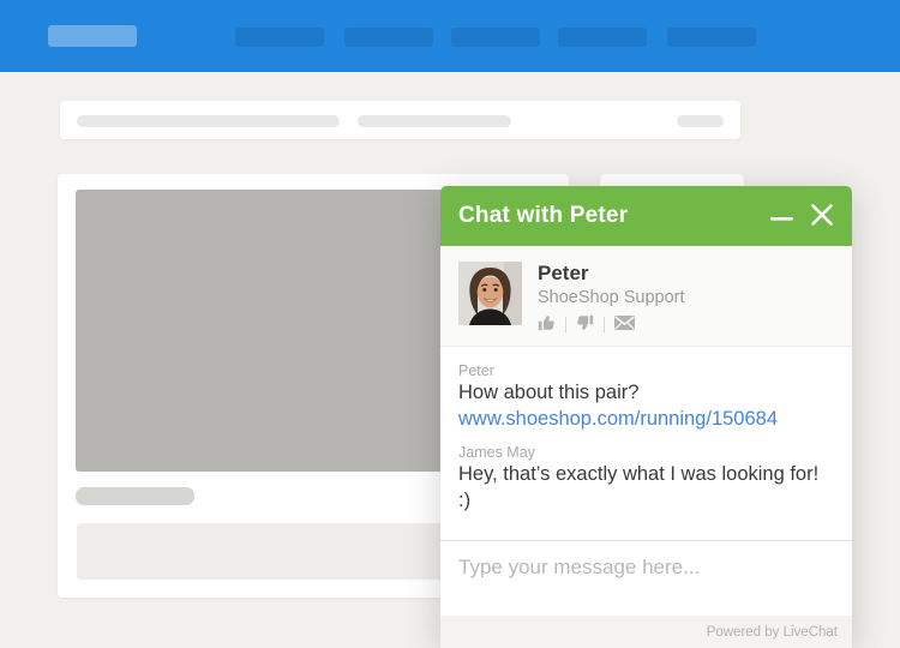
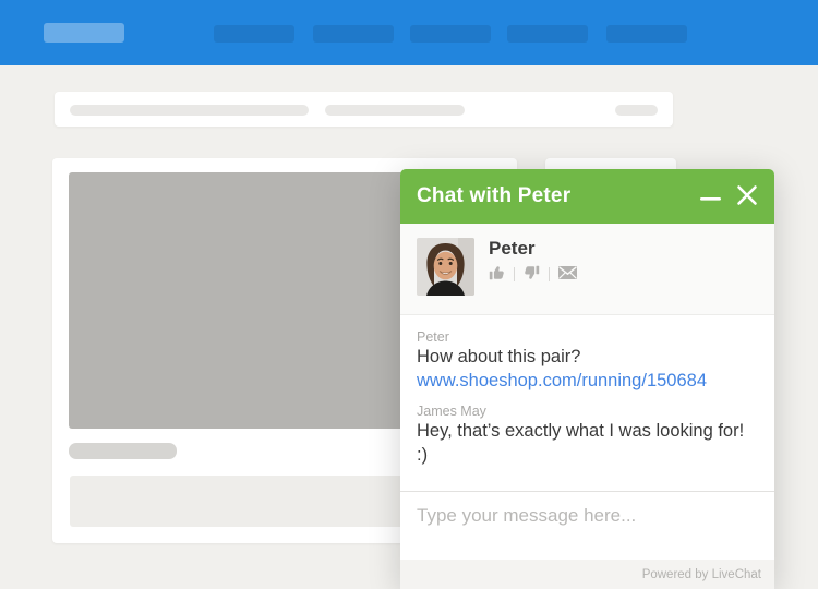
  Chat with Peter
  Peter
- ShoeShop Support
  Peter
  How about this pair?
  www.shoeshop.com/running/150684
  James May
  Hey, that’s exactly what I was looking for! :)
  Type your message here...
  Powered by LiveChat
